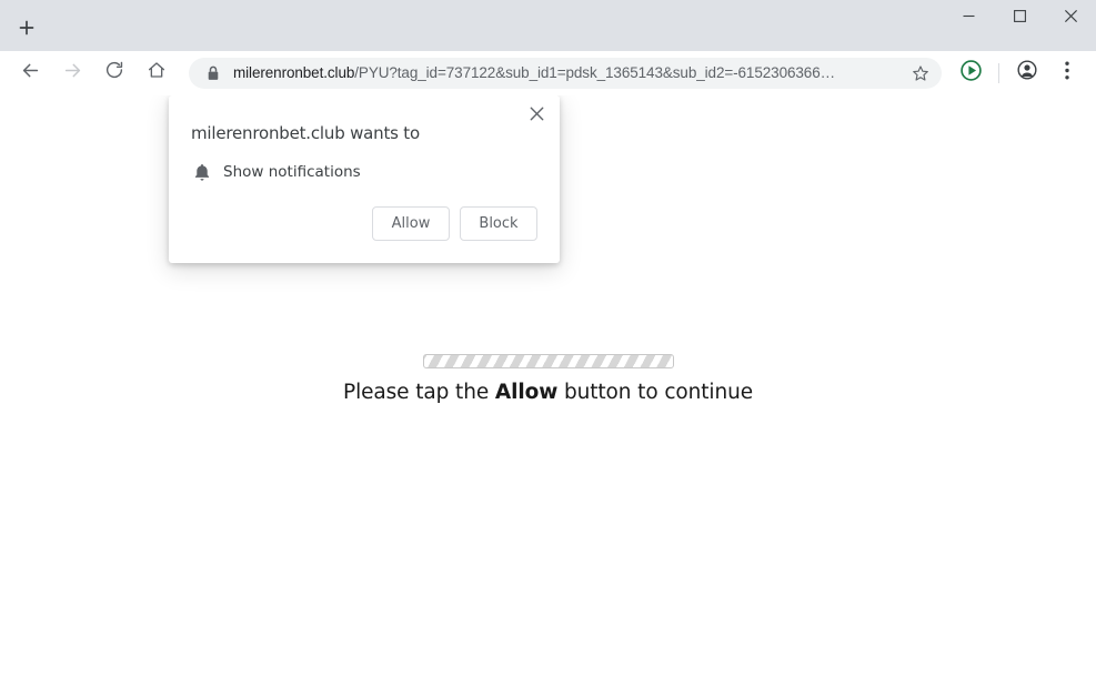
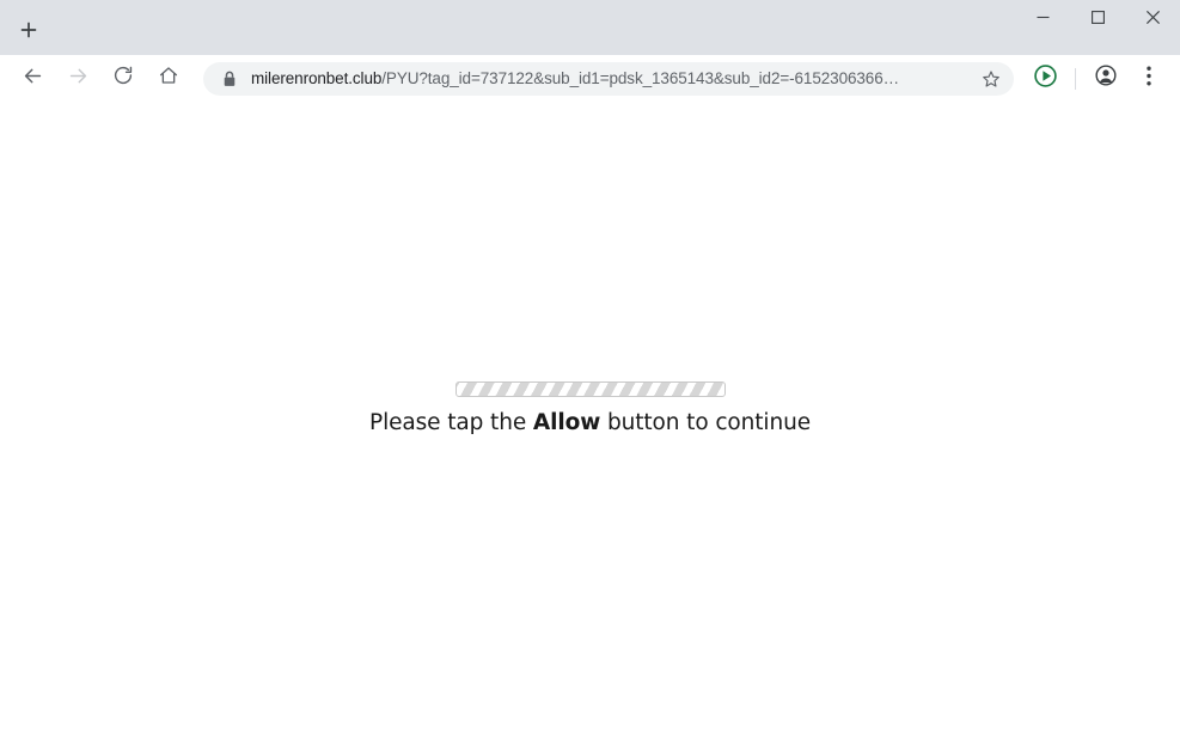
  milerenronbet.club/PYU?tag_id=737122&sub_id1=pdsk_1365143&sub_id2=-6152306366…
  Please tap the Allow button to continue
- milerenronbet.club wants to
- Show notifications
- Allow
- Block
